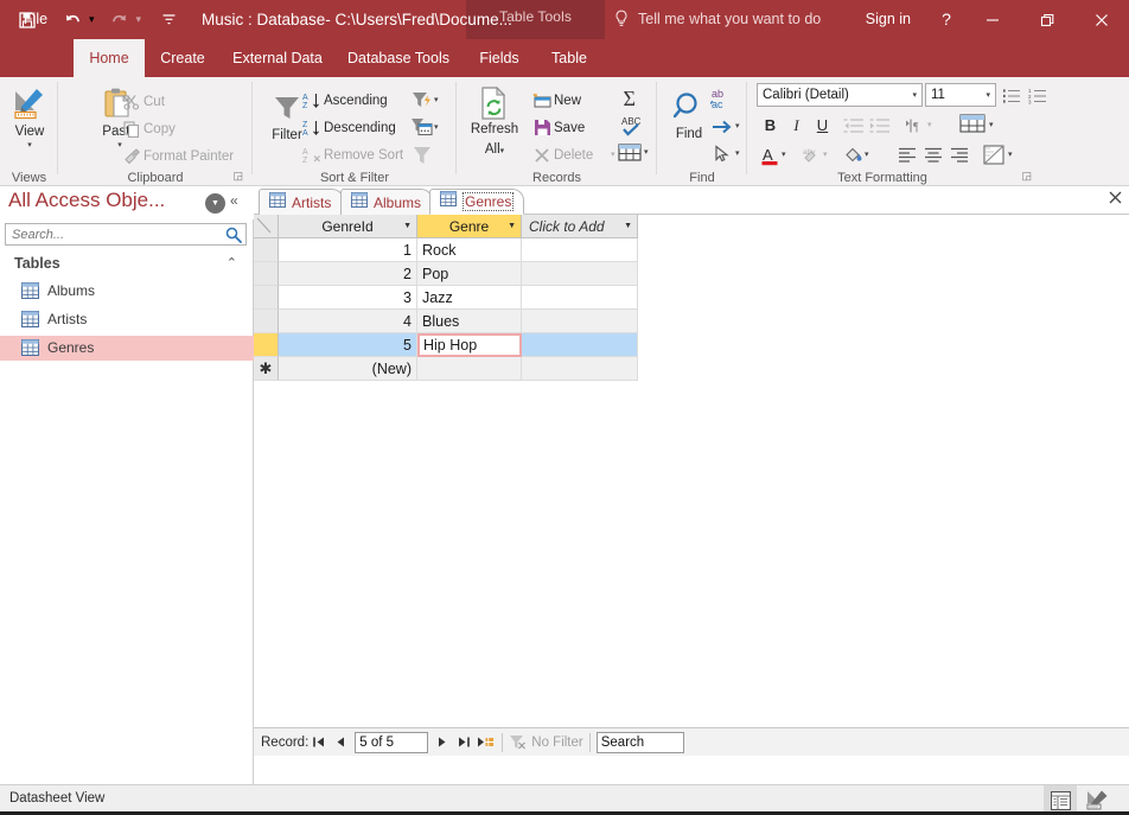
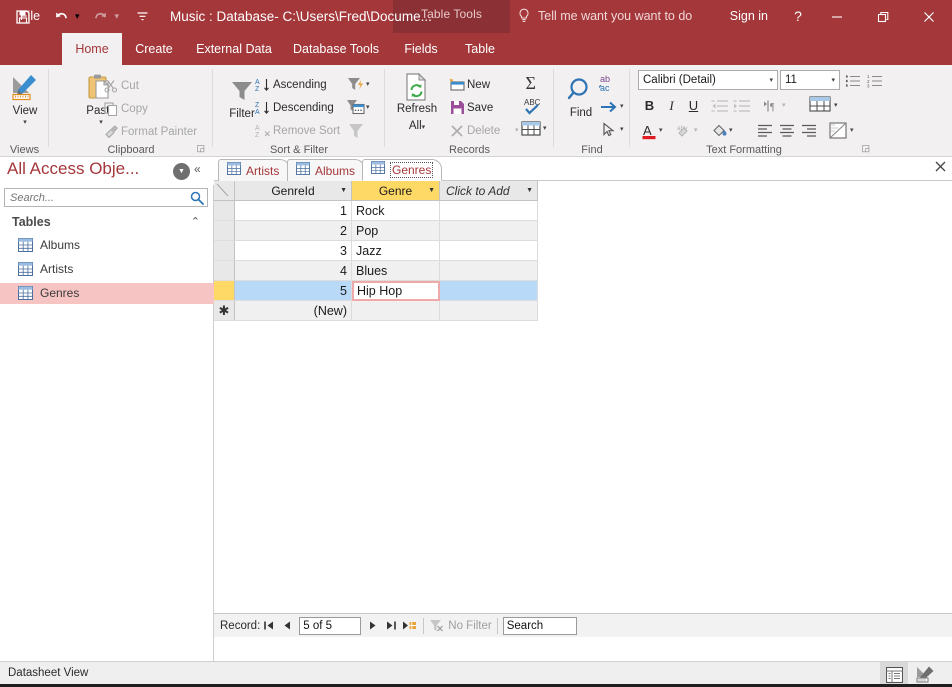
  Table Tools
  ▾
  ▾
  Music : Database- C:\Users\Fred\Docume...
  Sign in
  ?
  File
  Home
  Create
  External Data
  Database Tools
  Fields
  Table
- Tell me what you want to do
+ Tell me want you want to do
  View
  Views
  Past
  Cut
  Copy
  Format Painter
  Clipboard
  ◲
  Filter
  Ascending
  Descending
  Remove Sort
  Sort & Filter
  Refresh
  All
  New
  Save
  Delete
  Σ
  ABC
  Records
  Find
  ab
  ac
  Find
  Calibri (Detail)
  11
  B
  I
  U
  ¶
  A
  Text Formatting
  ◲
  All Access Obje...
  «
  Search...
  Tables
  ⌃
  Albums
  Artists
  Genres
  Artists
  Albums
  Genres
  GenreId
  Genre
  Click to Add
  1
  Rock
  2
  Pop
  3
  Jazz
  4
  Blues
  5
  Hip Hop
  ✱
  (New)
  Record:
  5 of 5
  No Filter
  Search
  Datasheet View
